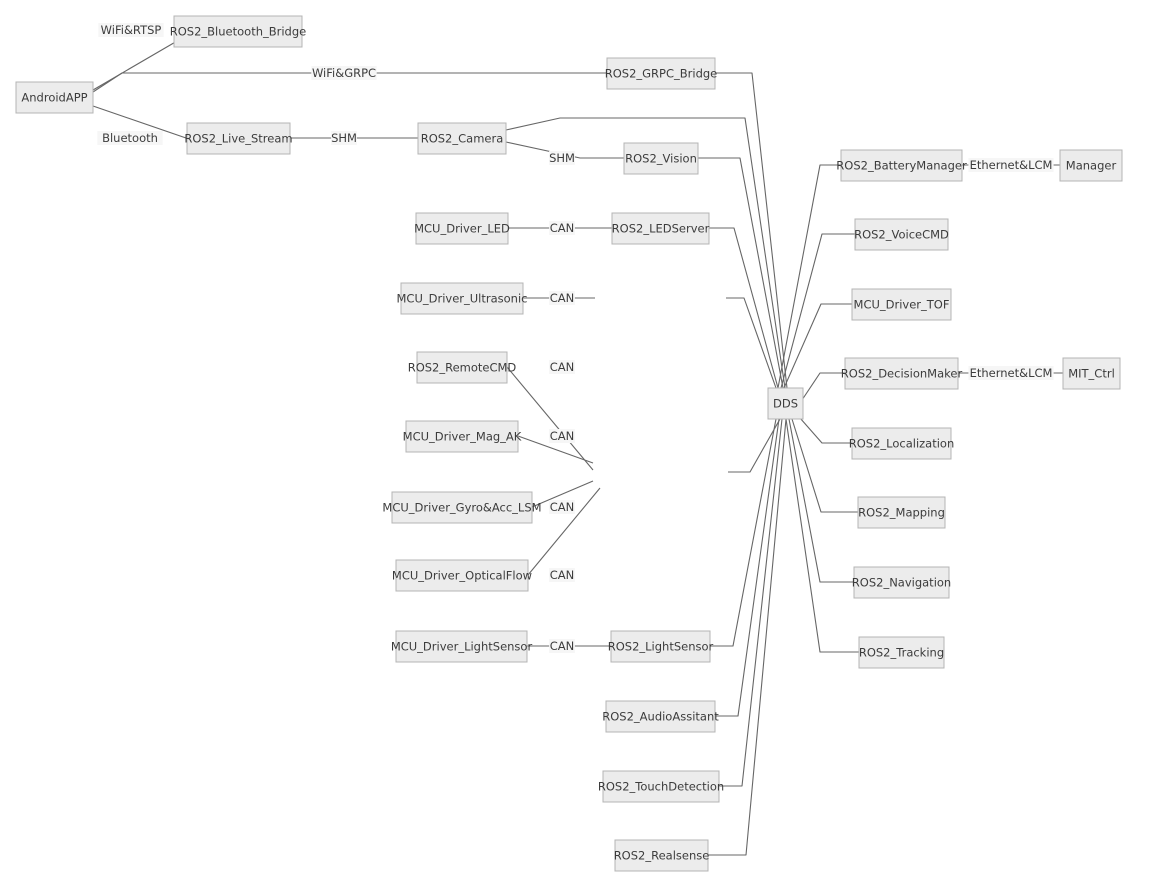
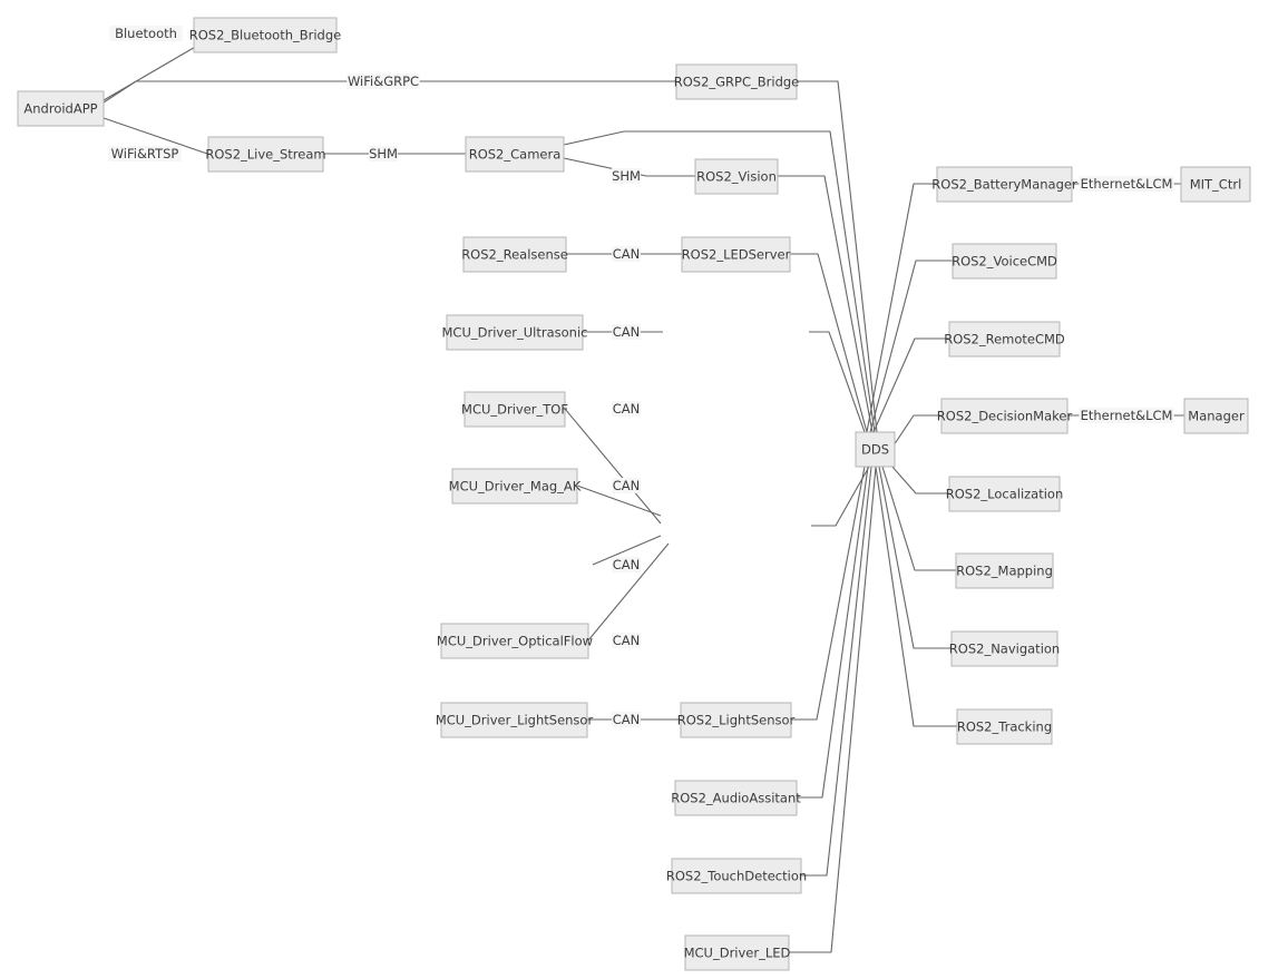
- WiFi&RTSP
+ Bluetooth
  WiFi&GRPC
- Bluetooth
+ WiFi&RTSP
  SHM
  SHM
  CAN
  CAN
  CAN
  CAN
  CAN
  CAN
  CAN
  Ethernet&LCM
  Ethernet&LCM
  AndroidAPP
  ROS2_Bluetooth_Bridge
  ROS2_GRPC_Bridge
  ROS2_Live_Stream
  ROS2_Camera
  ROS2_Vision
- MCU_Driver_LED
+ ROS2_Realsense
  ROS2_LEDServer
  MCU_Driver_Ultrasonic
- ROS2_RemoteCMD
+ MCU_Driver_TOF
  MCU_Driver_Mag_AK
- MCU_Driver_Gyro&Acc_LSM
  MCU_Driver_OpticalFlow
  MCU_Driver_LightSensor
  ROS2_LightSensor
  ROS2_AudioAssitant
  ROS2_TouchDetection
- ROS2_Realsense
+ MCU_Driver_LED
  DDS
  ROS2_BatteryManager
- Manager
+ MIT_Ctrl
  ROS2_VoiceCMD
- MCU_Driver_TOF
+ ROS2_RemoteCMD
  ROS2_DecisionMaker
- MIT_Ctrl
+ Manager
  ROS2_Localization
  ROS2_Mapping
  ROS2_Navigation
  ROS2_Tracking
